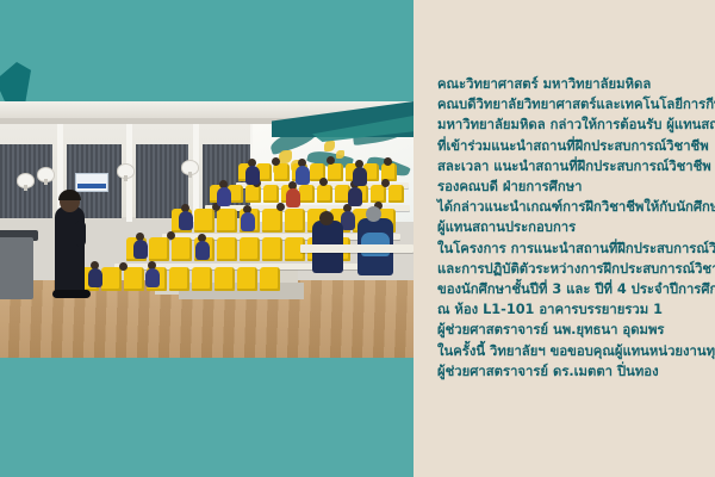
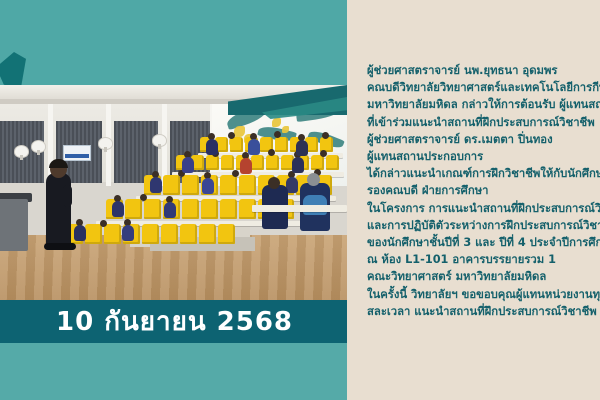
+ 10 กันยายน 2568
- คณะวิทยาศาสตร์ มหาวิทยาลัยมหิดล
+ ผู้ช่วยศาสตราจารย์ นพ.ยุทธนา อุดมพร
  คณบดีวิทยาลัยวิทยาศาสตร์และเทคโนโลยีการกี
  มหาวิทยาลัยมหิดล กล่าวให้การต้อนรับ ผู้แทนสถ
  ที่เข้าร่วมแนะนำสถานที่ฝึกประสบการณ์วิชาชีพ
- สละเวลา แนะนำสถานที่ฝึกประสบการณ์วิชาชีพ
+ ผู้ช่วยศาสตราจารย์ ดร.เมตตา ปิ่นทอง
- รองคณบดี ฝ่ายการศึกษา
+ ผู้แทนสถานประกอบการ
  ได้กล่าวแนะนำเกณฑ์การฝึกวิชาชีพให้กับนักศึก
- ผู้แทนสถานประกอบการ
+ รองคณบดี ฝ่ายการศึกษา
  ในโครงการ การแนะนำสถานที่ฝึกประสบการณ์วิ
  และการปฏิบัติตัวระหว่างการฝึกประสบการณ์วิช
  ของนักศึกษาชั้นปีที่ 3 และ ปีที่ 4 ประจำปีการศึก
  ณ ห้อง L1-101 อาคารบรรยายรวม 1
- ผู้ช่วยศาสตราจารย์ นพ.ยุทธนา อุดมพร
+ คณะวิทยาศาสตร์ มหาวิทยาลัยมหิดล
  ในครั้งนี้ วิทยาลัยฯ ขอขอบคุณผู้แทนหน่วยงานทุ
- ผู้ช่วยศาสตราจารย์ ดร.เมตตา ปิ่นทอง
+ สละเวลา แนะนำสถานที่ฝึกประสบการณ์วิชาชีพ
